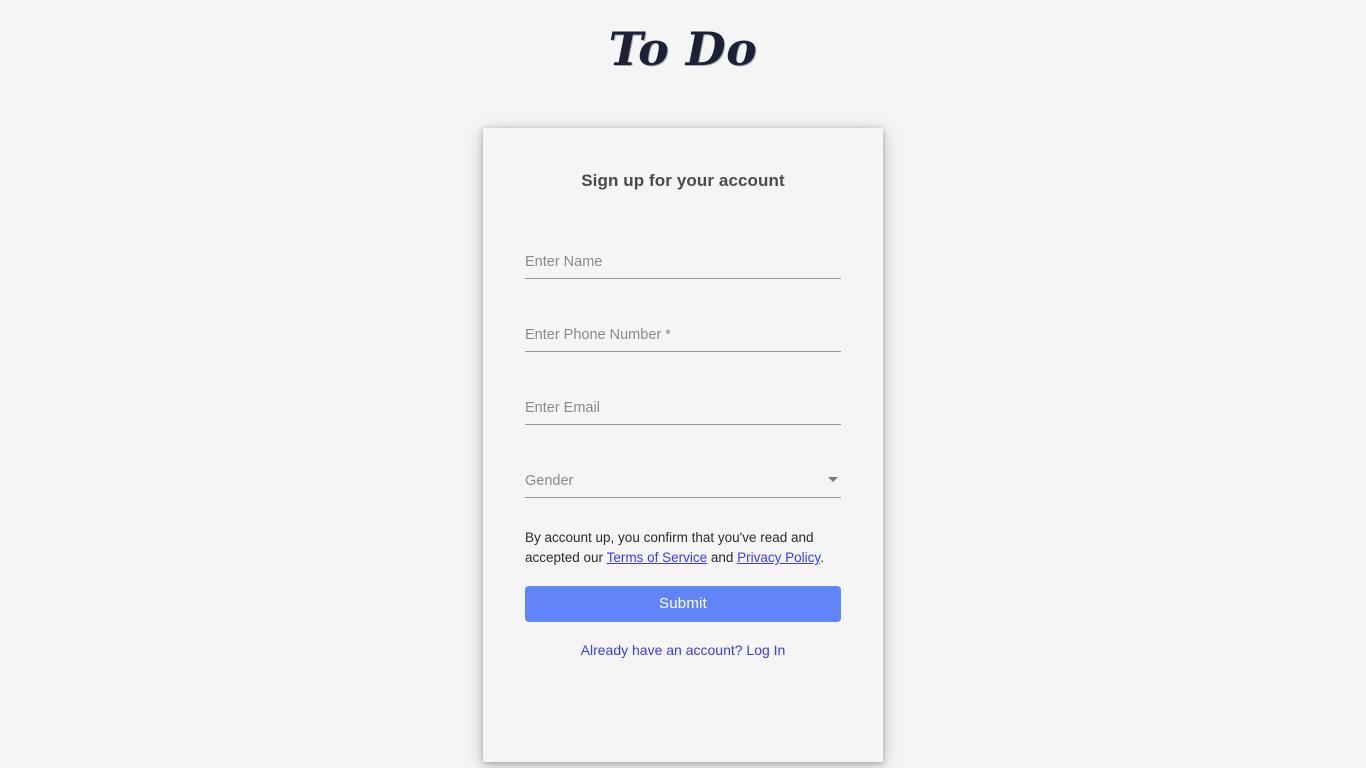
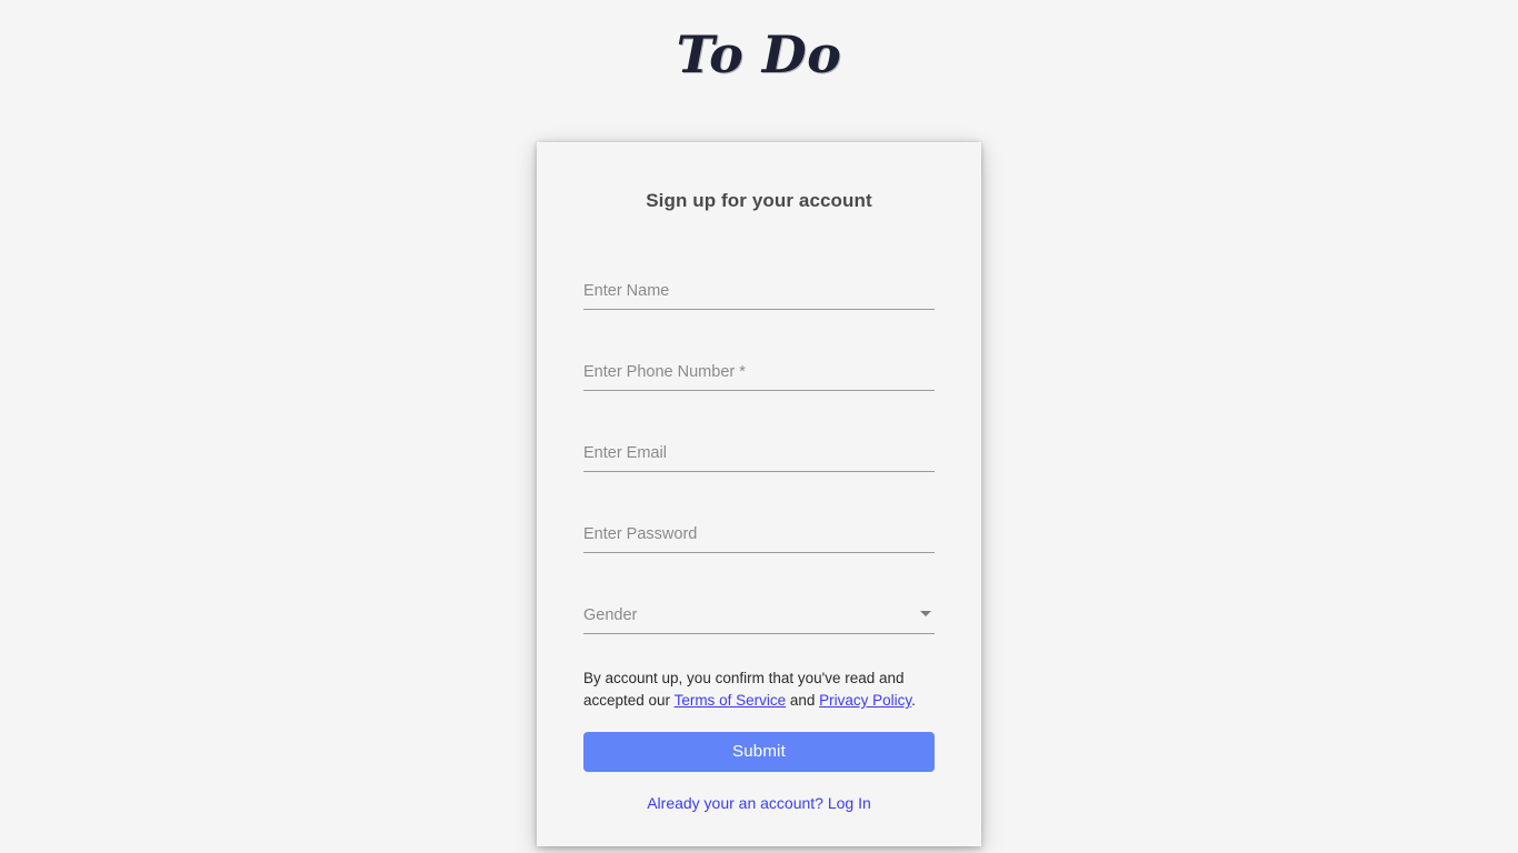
  To Do
  Sign up for your account
  Enter Name
  Enter Phone Number *
  Enter Email
+ Enter Password
  Gender
  By account up, you confirm that you've read and accepted our Terms of Service and Privacy Policy.
  Submit
- Already have an account? Log In
+ Already your an account? Log In
